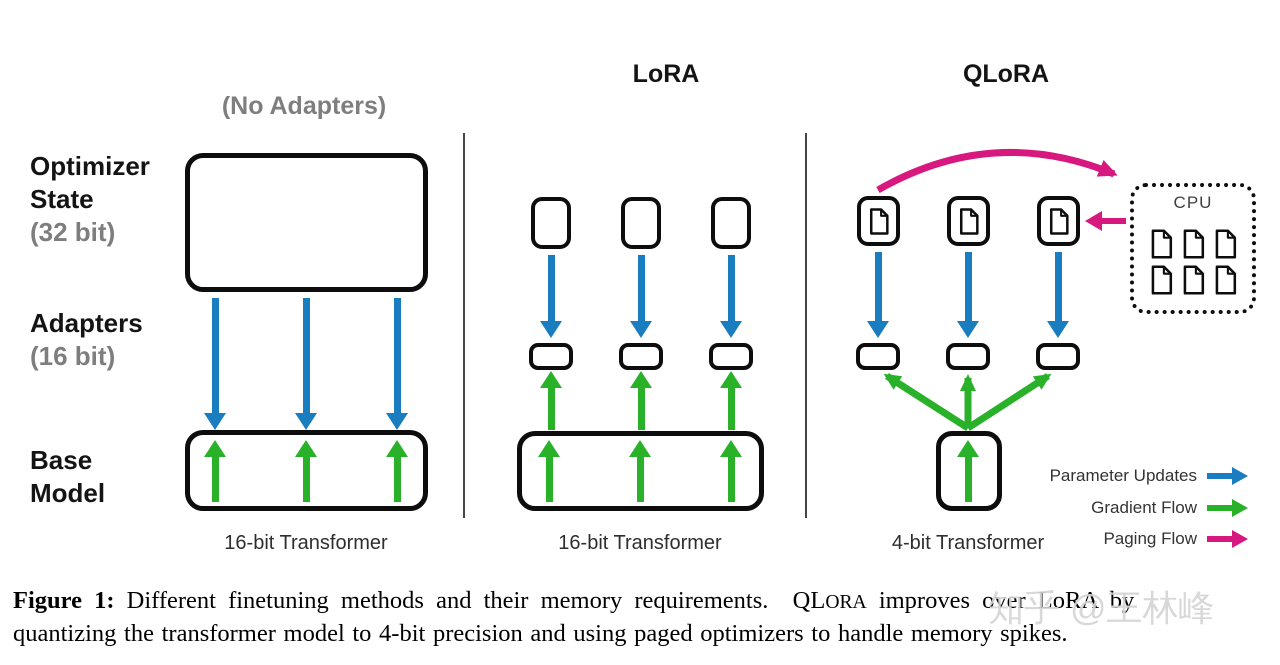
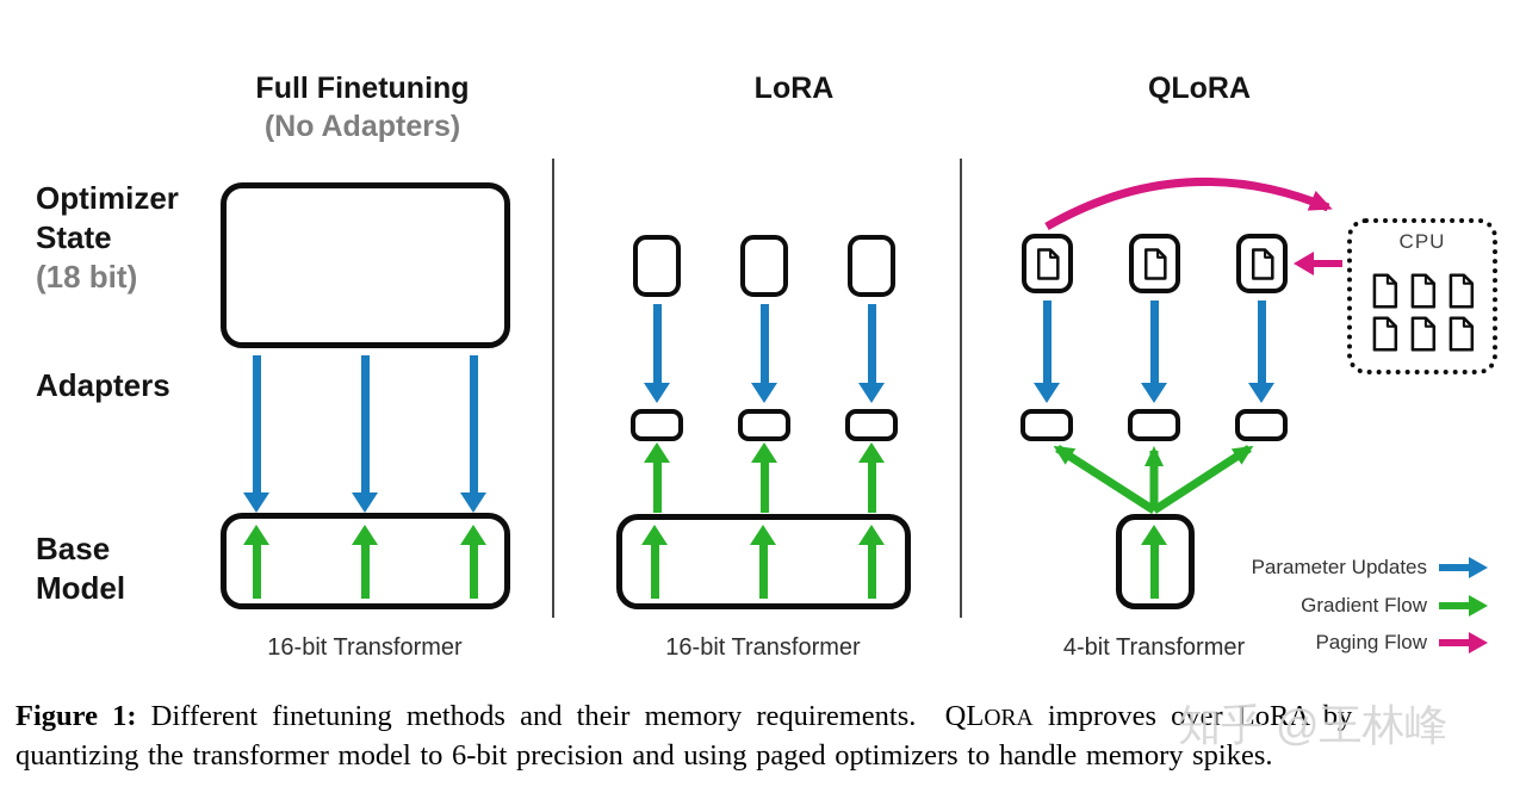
+ Full Finetuning
  (No Adapters)
  LoRA
  QLoRA
  Optimizer
  State
- (32 bit)
+ (18 bit)
  Adapters
- (16 bit)
  Base
  Model
  CPU
  16-bit Transformer
  16-bit Transformer
  4-bit Transformer
  Parameter Updates
  Gradient Flow
  Paging Flow
  Figure 1: Different finetuning methods and their memory requirements. QLORA improves over LoRA by
- quantizing the transformer model to 4-bit precision and using paged optimizers to handle memory spikes.
+ quantizing the transformer model to 6-bit precision and using paged optimizers to handle memory spikes.
  知乎 @王林峰
